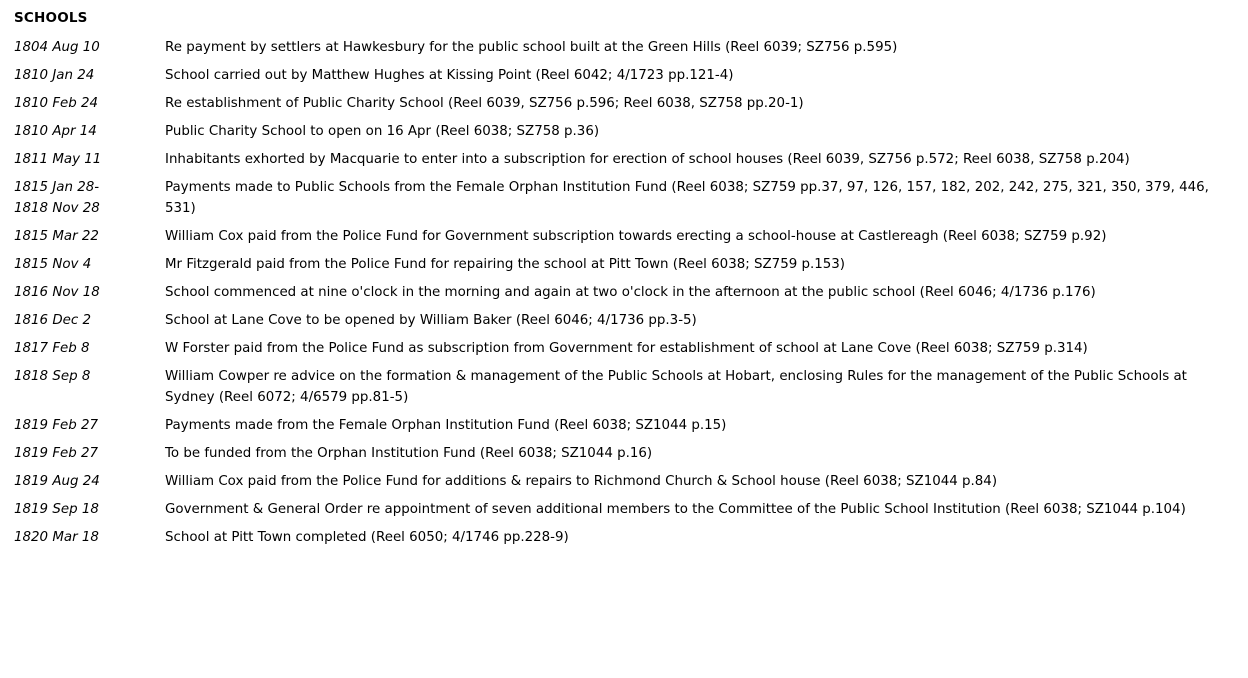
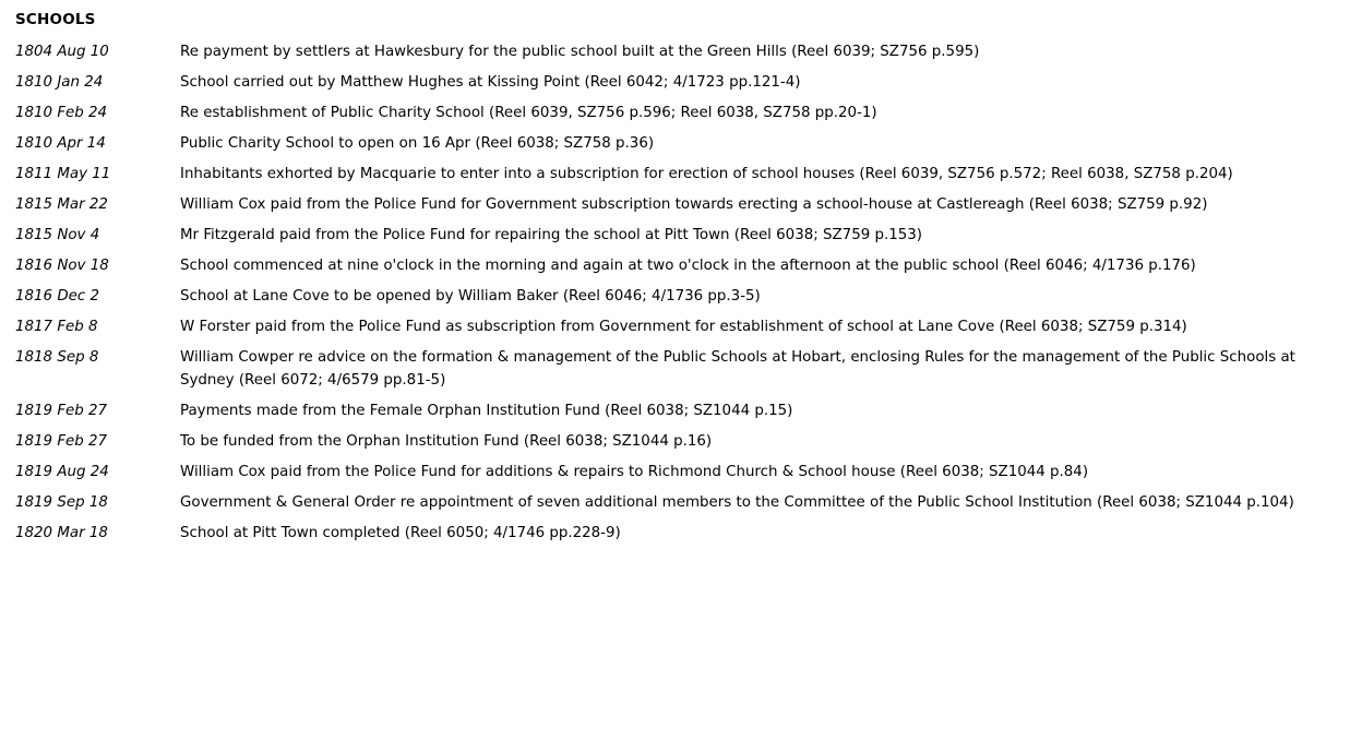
  SCHOOLS
  1804 Aug 10
  Re payment by settlers at Hawkesbury for the public school built at the Green Hills (Reel 6039; SZ756 p.595)
  1810 Jan 24
  School carried out by Matthew Hughes at Kissing Point (Reel 6042; 4/1723 pp.121-4)
  1810 Feb 24
  Re establishment of Public Charity School (Reel 6039, SZ756 p.596; Reel 6038, SZ758 pp.20-1)
  1810 Apr 14
  Public Charity School to open on 16 Apr (Reel 6038; SZ758 p.36)
  1811 May 11
  Inhabitants exhorted by Macquarie to enter into a subscription for erection of school houses (Reel 6039, SZ756 p.572; Reel 6038, SZ758 p.204)
- 1815 Jan 28-
- 1818 Nov 28
- Payments made to Public Schools from the Female Orphan Institution Fund (Reel 6038; SZ759 pp.37, 97, 126, 157, 182, 202, 242, 275, 321, 350, 379, 446, 531)
  1815 Mar 22
  William Cox paid from the Police Fund for Government subscription towards erecting a school-house at Castlereagh (Reel 6038; SZ759 p.92)
  1815 Nov 4
  Mr Fitzgerald paid from the Police Fund for repairing the school at Pitt Town (Reel 6038; SZ759 p.153)
  1816 Nov 18
  School commenced at nine o'clock in the morning and again at two o'clock in the afternoon at the public school (Reel 6046; 4/1736 p.176)
  1816 Dec 2
  School at Lane Cove to be opened by William Baker (Reel 6046; 4/1736 pp.3-5)
  1817 Feb 8
  W Forster paid from the Police Fund as subscription from Government for establishment of school at Lane Cove (Reel 6038; SZ759 p.314)
  1818 Sep 8
  William Cowper re advice on the formation & management of the Public Schools at Hobart, enclosing Rules for the management of the Public Schools at Sydney (Reel 6072; 4/6579 pp.81-5)
  1819 Feb 27
  Payments made from the Female Orphan Institution Fund (Reel 6038; SZ1044 p.15)
  1819 Feb 27
  To be funded from the Orphan Institution Fund (Reel 6038; SZ1044 p.16)
  1819 Aug 24
  William Cox paid from the Police Fund for additions & repairs to Richmond Church & School house (Reel 6038; SZ1044 p.84)
  1819 Sep 18
  Government & General Order re appointment of seven additional members to the Committee of the Public School Institution (Reel 6038; SZ1044 p.104)
  1820 Mar 18
  School at Pitt Town completed (Reel 6050; 4/1746 pp.228-9)
